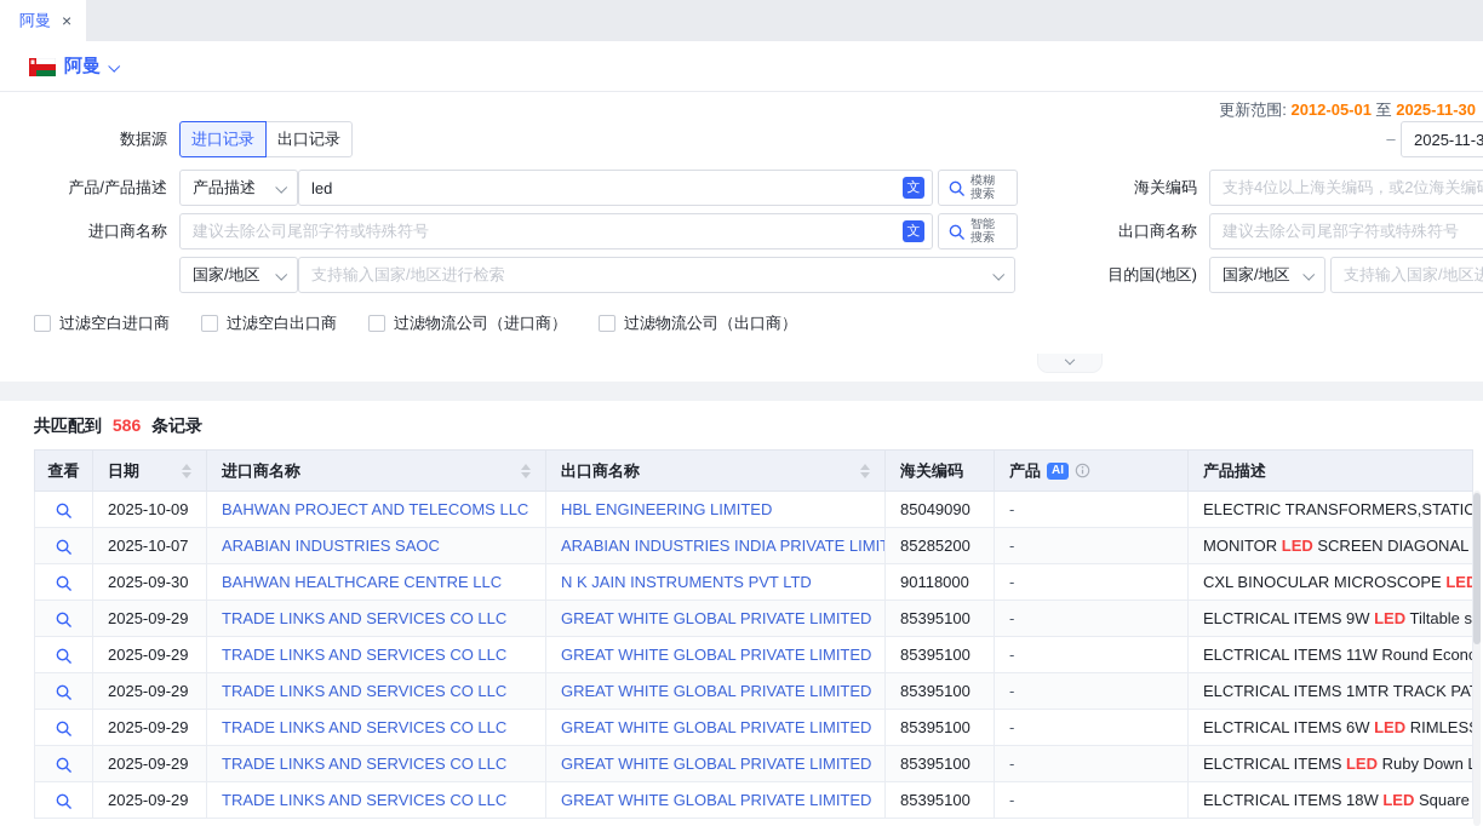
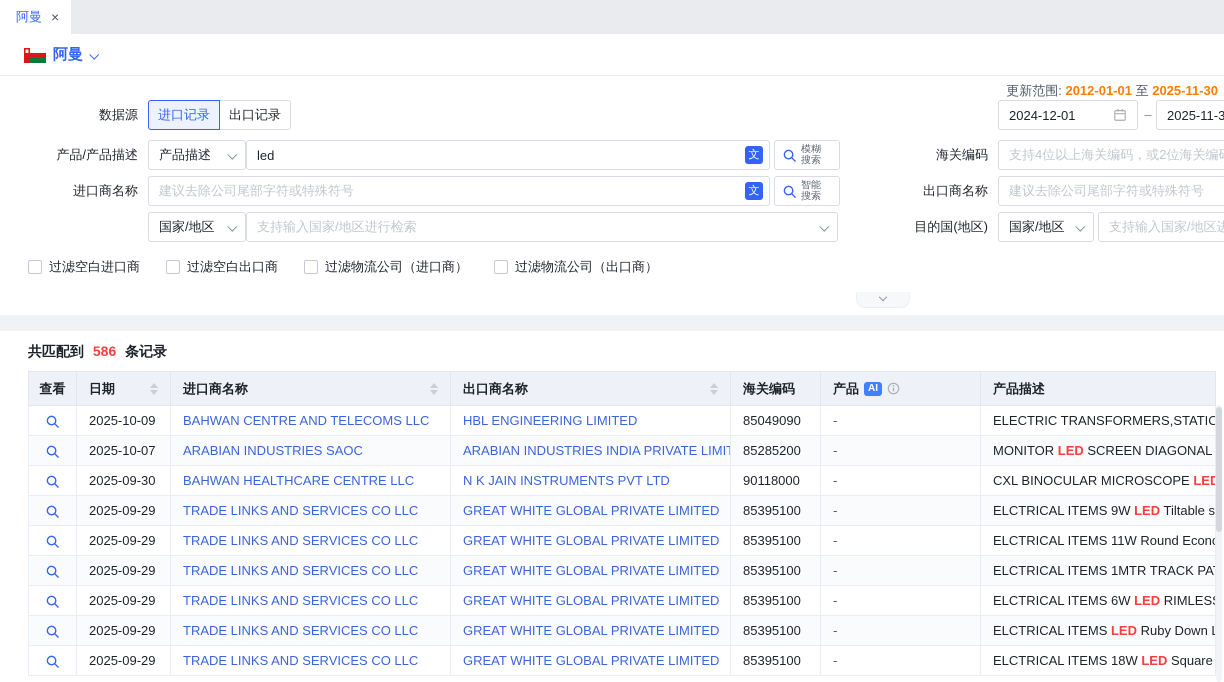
  阿曼
  ×
  阿曼
- 更新范围: 2012-05-01 至 2025-11-30
+ 更新范围: 2012-01-01 至 2025-11-30
  数据源
  进口记录
  出口记录
+ 2024-12-01
  –
  2025-11-3
  产品/产品描述
  产品描述
  led
  文
  模糊
  搜索
  海关编码
  支持4位以上海关编码，或2位海关编
  进口商名称
  建议去除公司尾部字符或特殊符号
  文
  智能
  搜索
  出口商名称
  建议去除公司尾部字符或特殊符号
  国家/地区
  支持输入国家/地区进行检索
  目的国(地区)
  国家/地区
  支持输入国家/地区进
  过滤空白进口商
  过滤空白出口商
  过滤物流公司（进口商）
  过滤物流公司（出口商）
  共匹配到 586 条记录
  查看	日期	进口商名称	出口商名称	海关编码	产品 AI	产品描述
- 	2025-10-09	BAHWAN PROJECT AND TELECOMS LLC	HBL ENGINEERING LIMITED	85049090	-	ELECTRIC TRANSFORMERS,STATIC
+ 	2025-10-09	BAHWAN CENTRE AND TELECOMS LLC	HBL ENGINEERING LIMITED	85049090	-	ELECTRIC TRANSFORMERS,STATIC
  	2025-10-07	ARABIAN INDUSTRIES SAOC	ARABIAN INDUSTRIES INDIA PRIVATE LIMIT	85285200	-	MONITOR LED SCREEN DIAGONAL
  	2025-09-30	BAHWAN HEALTHCARE CENTRE LLC	N K JAIN INSTRUMENTS PVT LTD	90118000	-	CXL BINOCULAR MICROSCOPE LED
  	2025-09-29	TRADE LINKS AND SERVICES CO LLC	GREAT WHITE GLOBAL PRIVATE LIMITED	85395100	-	ELCTRICAL ITEMS 9W LED Tiltable s
  	2025-09-29	TRADE LINKS AND SERVICES CO LLC	GREAT WHITE GLOBAL PRIVATE LIMITED	85395100	-	ELCTRICAL ITEMS 11W Round Econ
  	2025-09-29	TRADE LINKS AND SERVICES CO LLC	GREAT WHITE GLOBAL PRIVATE LIMITED	85395100	-	ELCTRICAL ITEMS 1MTR TRACK PA
  	2025-09-29	TRADE LINKS AND SERVICES CO LLC	GREAT WHITE GLOBAL PRIVATE LIMITED	85395100	-	ELCTRICAL ITEMS 6W LED RIMLES
  	2025-09-29	TRADE LINKS AND SERVICES CO LLC	GREAT WHITE GLOBAL PRIVATE LIMITED	85395100	-	ELCTRICAL ITEMS LED Ruby Down
  	2025-09-29	TRADE LINKS AND SERVICES CO LLC	GREAT WHITE GLOBAL PRIVATE LIMITED	85395100	-	ELCTRICAL ITEMS 18W LED Square
